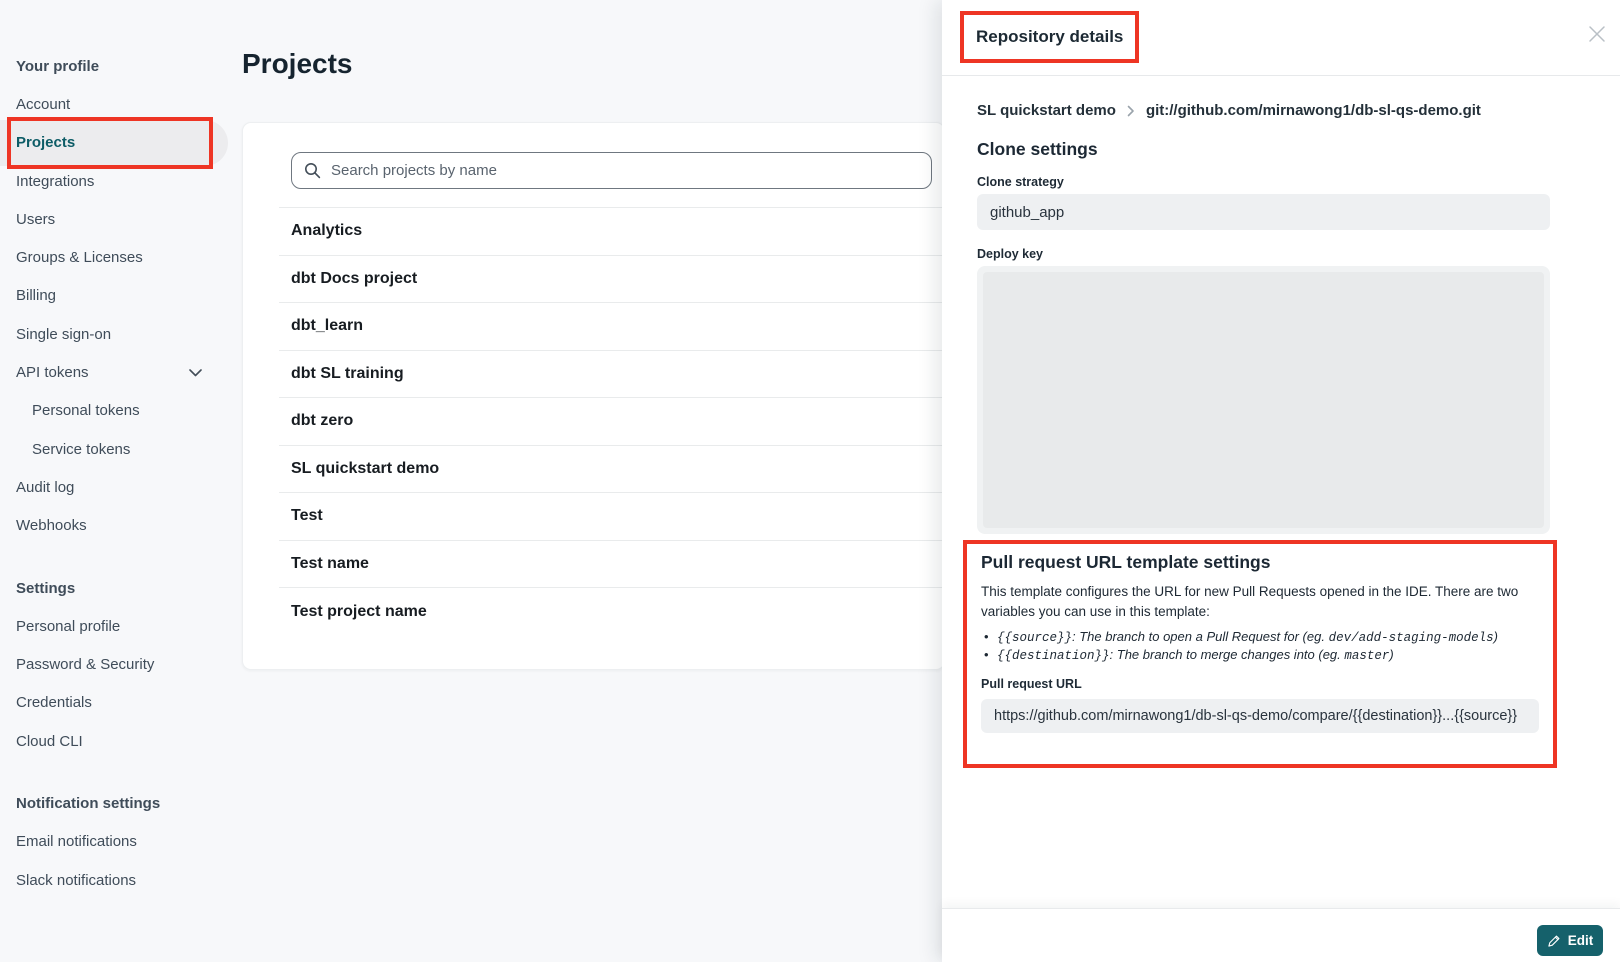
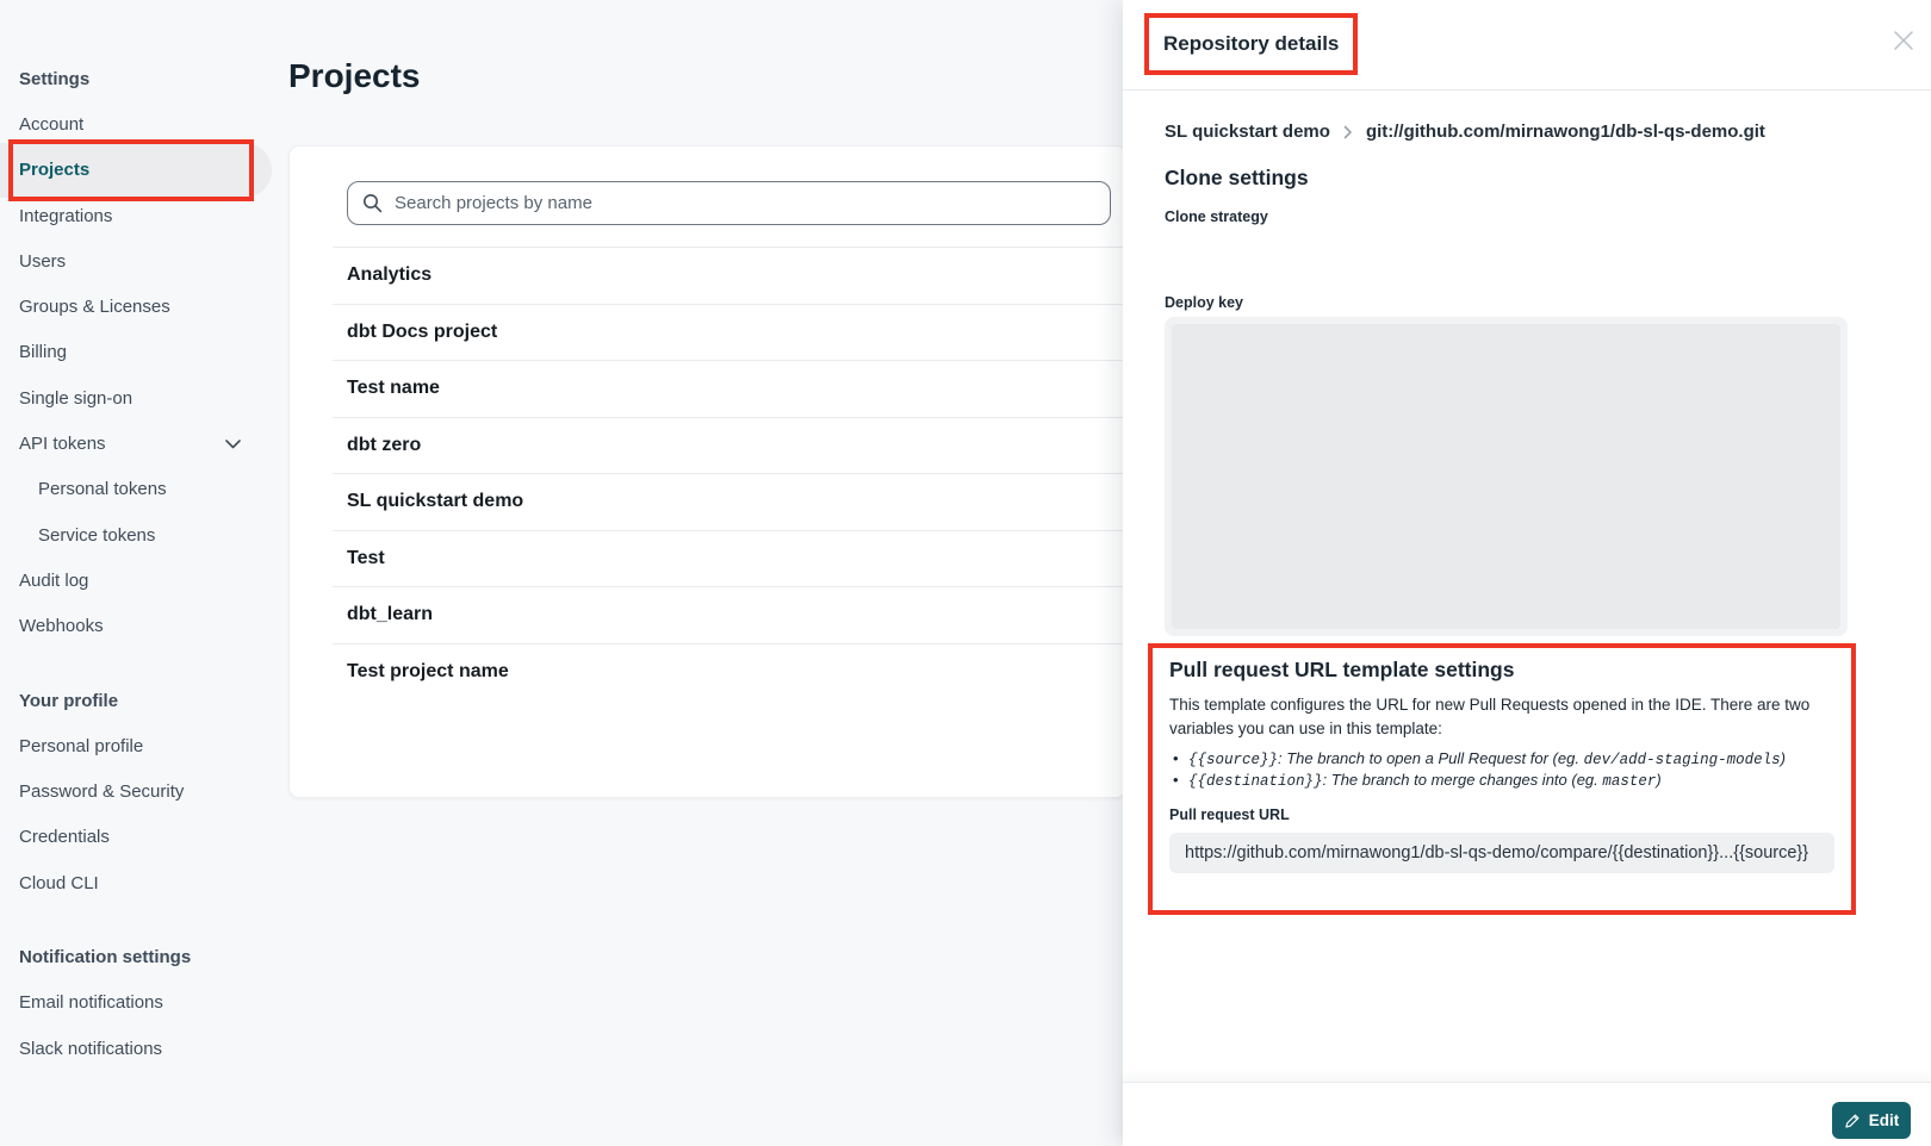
- Your profile
+ Settings
  Account
  Projects
  Integrations
  Users
  Groups & Licenses
  Billing
  Single sign-on
  API tokens
  Personal tokens
  Service tokens
  Audit log
  Webhooks
- Settings
+ Your profile
  Personal profile
  Password & Security
  Credentials
  Cloud CLI
  Notification settings
  Email notifications
  Slack notifications
  Projects
  Search projects by name
  Analytics
  dbt Docs project
- dbt_learn
+ Test name
- dbt SL training
  dbt zero
  SL quickstart demo
  Test
- Test name
+ dbt_learn
  Test project name
  Repository details
  SL quickstart demo
  git://github.com/mirnawong1/db-sl-qs-demo.git
  Clone settings
  Clone strategy
- github_app
  Deploy key
  Pull request URL template settings
  This template configures the URL for new Pull Requests opened in the IDE. There are two variables you can use in this template:
  {{source}}: The branch to open a Pull Request for (eg. dev/add-staging-models)
  {{destination}}: The branch to merge changes into (eg. master)
  Pull request URL
  https://github.com/mirnawong1/db-sl-qs-demo/compare/{{destination}}...{{source}}
  Edit
